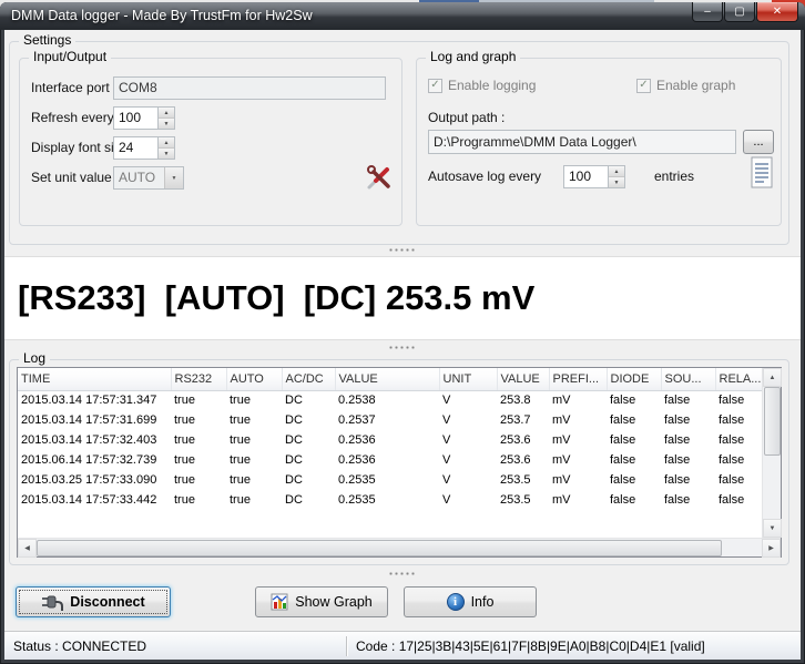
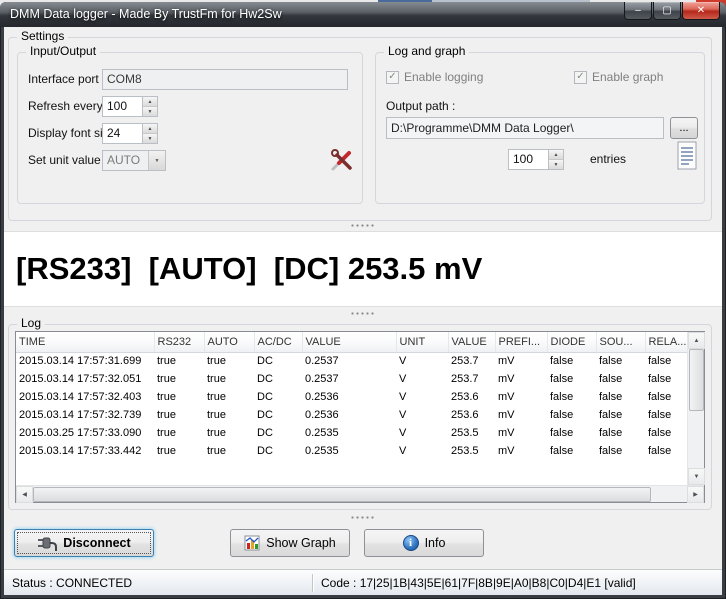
  DMM Data logger - Made By TrustFm for Hw2Sw
  –
  ▢
  ✕
  Settings
  Input/Output
  Interface port
  COM8
  Refresh every
  100
  Display font s
  24
  Set unit value
  AUTO
  Log and graph
  ✓
  Enable logging
  ✓
  Enable graph
  Output path :
  D:\Programme\DMM Data Logger\
  ...
- Autosave log every
  100
  entries
  [RS233] [AUTO] [DC] 253.5 mV
  Log
  TIME	RS232	AUTO	AC/DC	VALUE	UNIT	VALUE	PREFI...	DIODE	SOU...	RELA...
- 2015.03.14 17:57:31.347	true	true	DC	0.2538	V	253.8	mV	false	false	false
  2015.03.14 17:57:31.699	true	true	DC	0.2537	V	253.7	mV	false	false	false
+ 2015.03.14 17:57:32.051	true	true	DC	0.2537	V	253.7	mV	false	false	false
  2015.03.14 17:57:32.403	true	true	DC	0.2536	V	253.6	mV	false	false	false
- 2015.06.14 17:57:32.739	true	true	DC	0.2536	V	253.6	mV	false	false	false
+ 2015.03.14 17:57:32.739	true	true	DC	0.2536	V	253.6	mV	false	false	false
  2015.03.25 17:57:33.090	true	true	DC	0.2535	V	253.5	mV	false	false	false
  2015.03.14 17:57:33.442	true	true	DC	0.2535	V	253.5	mV	false	false	false
  Disconnect
  Show Graph
  i
  Info
  Status : CONNECTED
- Code : 17|25|3B|43|5E|61|7F|8B|9E|A0|B8|C0|D4|E1 [valid]
+ Code : 17|25|1B|43|5E|61|7F|8B|9E|A0|B8|C0|D4|E1 [valid]
